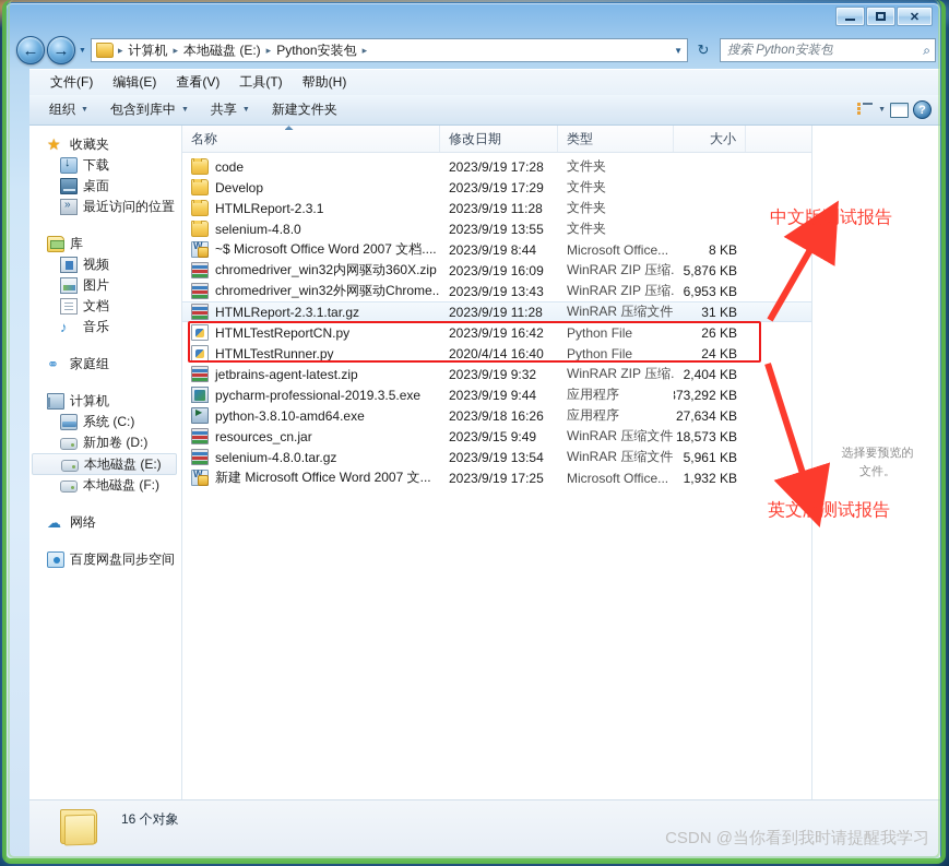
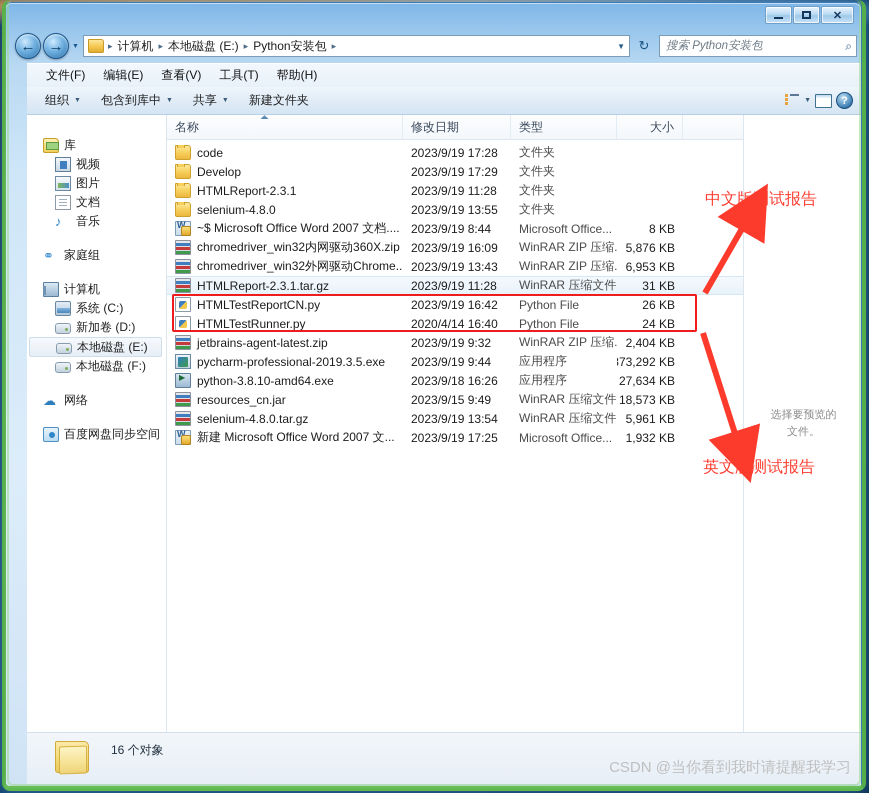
  ✕
  ←
  →
  ▸
  计算机
  ▸
  本地磁盘 (E:)
  ▸
  Python安装包
  ▸
  ▼
  ↻
  搜索 Python安装包
  ⌕
  文件(F)
  编辑(E)
  查看(V)
  工具(T)
  帮助(H)
  组织
  包含到库中
  共享
  新建文件夹
  ?
- ★
- 收藏夹
- 下载
- 桌面
- 最近访问的位置
  库
  视频
  图片
  文档
  ♪
  音乐
  ⚭
  家庭组
  计算机
  系统 (C:)
  新加卷 (D:)
  本地磁盘 (E:)
  本地磁盘 (F:)
  ☁
  网络
  百度网盘同步空间
  名称
  修改日期
  类型
  大小
  code
  2023/9/19 17:28
  文件夹
  Develop
  2023/9/19 17:29
  文件夹
  HTMLReport-2.3.1
  2023/9/19 11:28
  文件夹
  selenium-4.8.0
  2023/9/19 13:55
  文件夹
  ~$ Microsoft Office Word 2007 文档....
  2023/9/19 8:44
  Microsoft Office...
  8 KB
  chromedriver_win32内网驱动360X.zip
  2023/9/19 16:09
  WinRAR ZIP 压缩.
  5,876 KB
  chromedriver_win32外网驱动Chrome..
  2023/9/19 13:43
  WinRAR ZIP 压缩.
  6,953 KB
  HTMLReport-2.3.1.tar.gz
  2023/9/19 11:28
  WinRAR 压缩文件
  31 KB
  HTMLTestReportCN.py
  2023/9/19 16:42
  Python File
  26 KB
  HTMLTestRunner.py
  2020/4/14 16:40
  Python File
  24 KB
  jetbrains-agent-latest.zip
  2023/9/19 9:32
  WinRAR ZIP 压缩.
  2,404 KB
  pycharm-professional-2019.3.5.exe
  2023/9/19 9:44
  应用程序
  73,292 KB
  python-3.8.10-amd64.exe
  2023/9/18 16:26
  应用程序
  27,634 KB
  resources_cn.jar
  2023/9/15 9:49
  WinRAR 压缩文件
  18,573 KB
  selenium-4.8.0.tar.gz
  2023/9/19 13:54
  WinRAR 压缩文件
  5,961 KB
  新建 Microsoft Office Word 2007 文...
  2023/9/19 17:25
  Microsoft Office...
  1,932 KB
  选择要预览的文件。
  16 个对象
  CSDN @当你看到我时请提醒我学习
  中文版测试报告
  英文版测试报告
